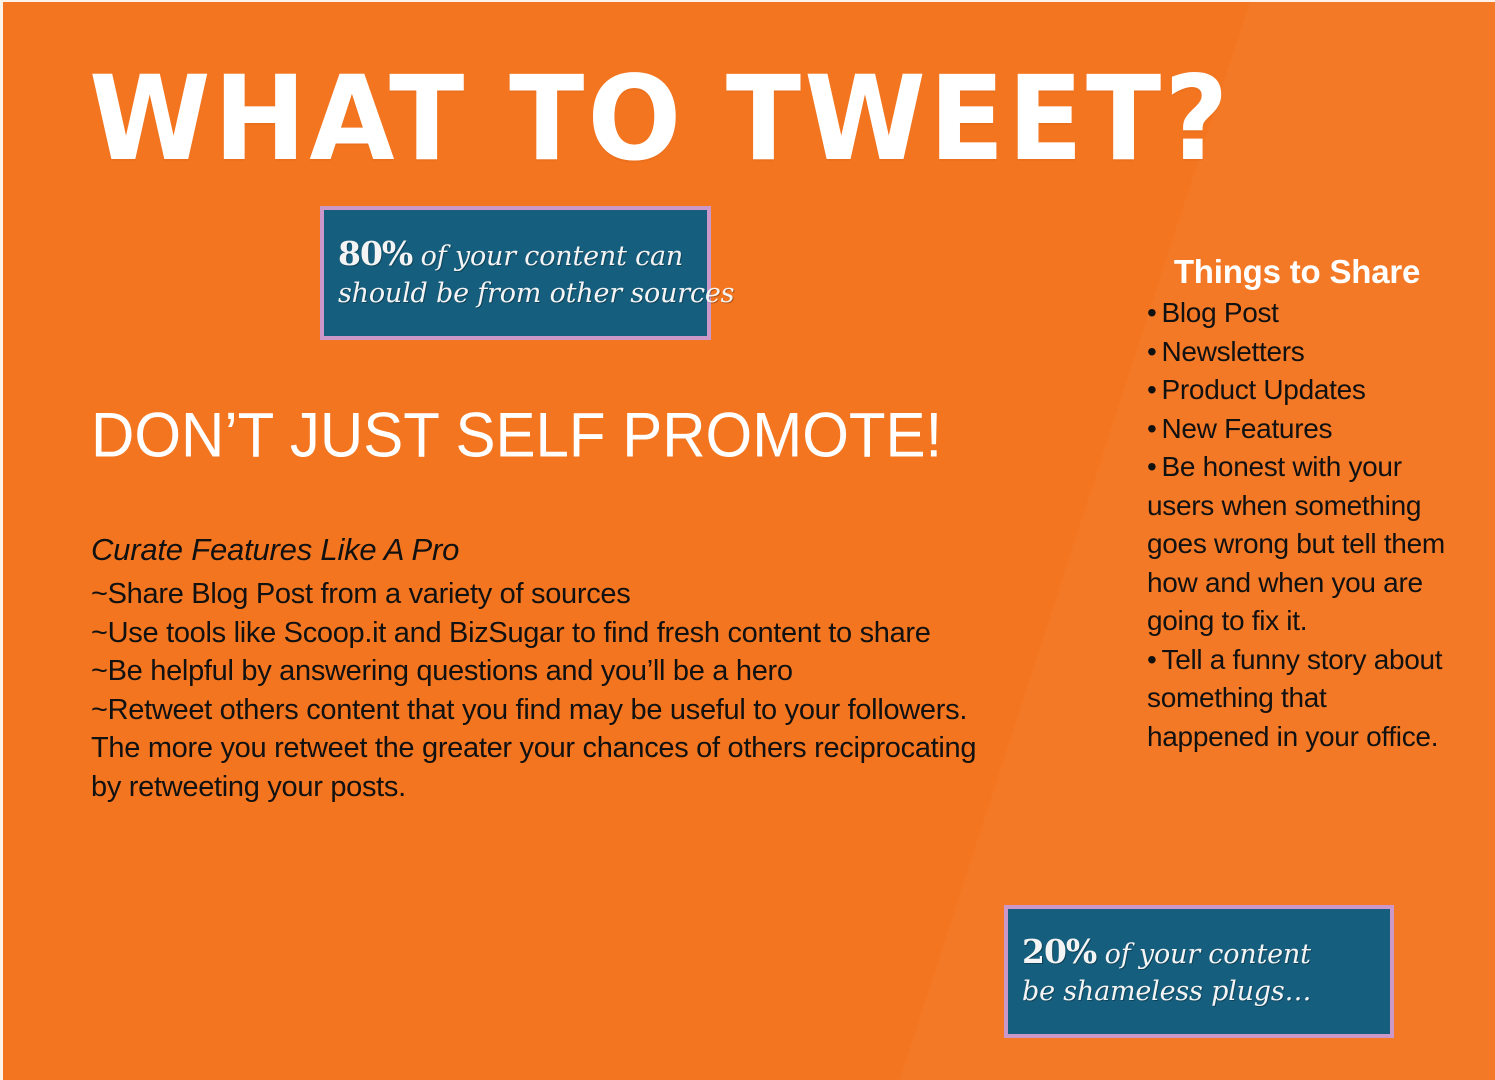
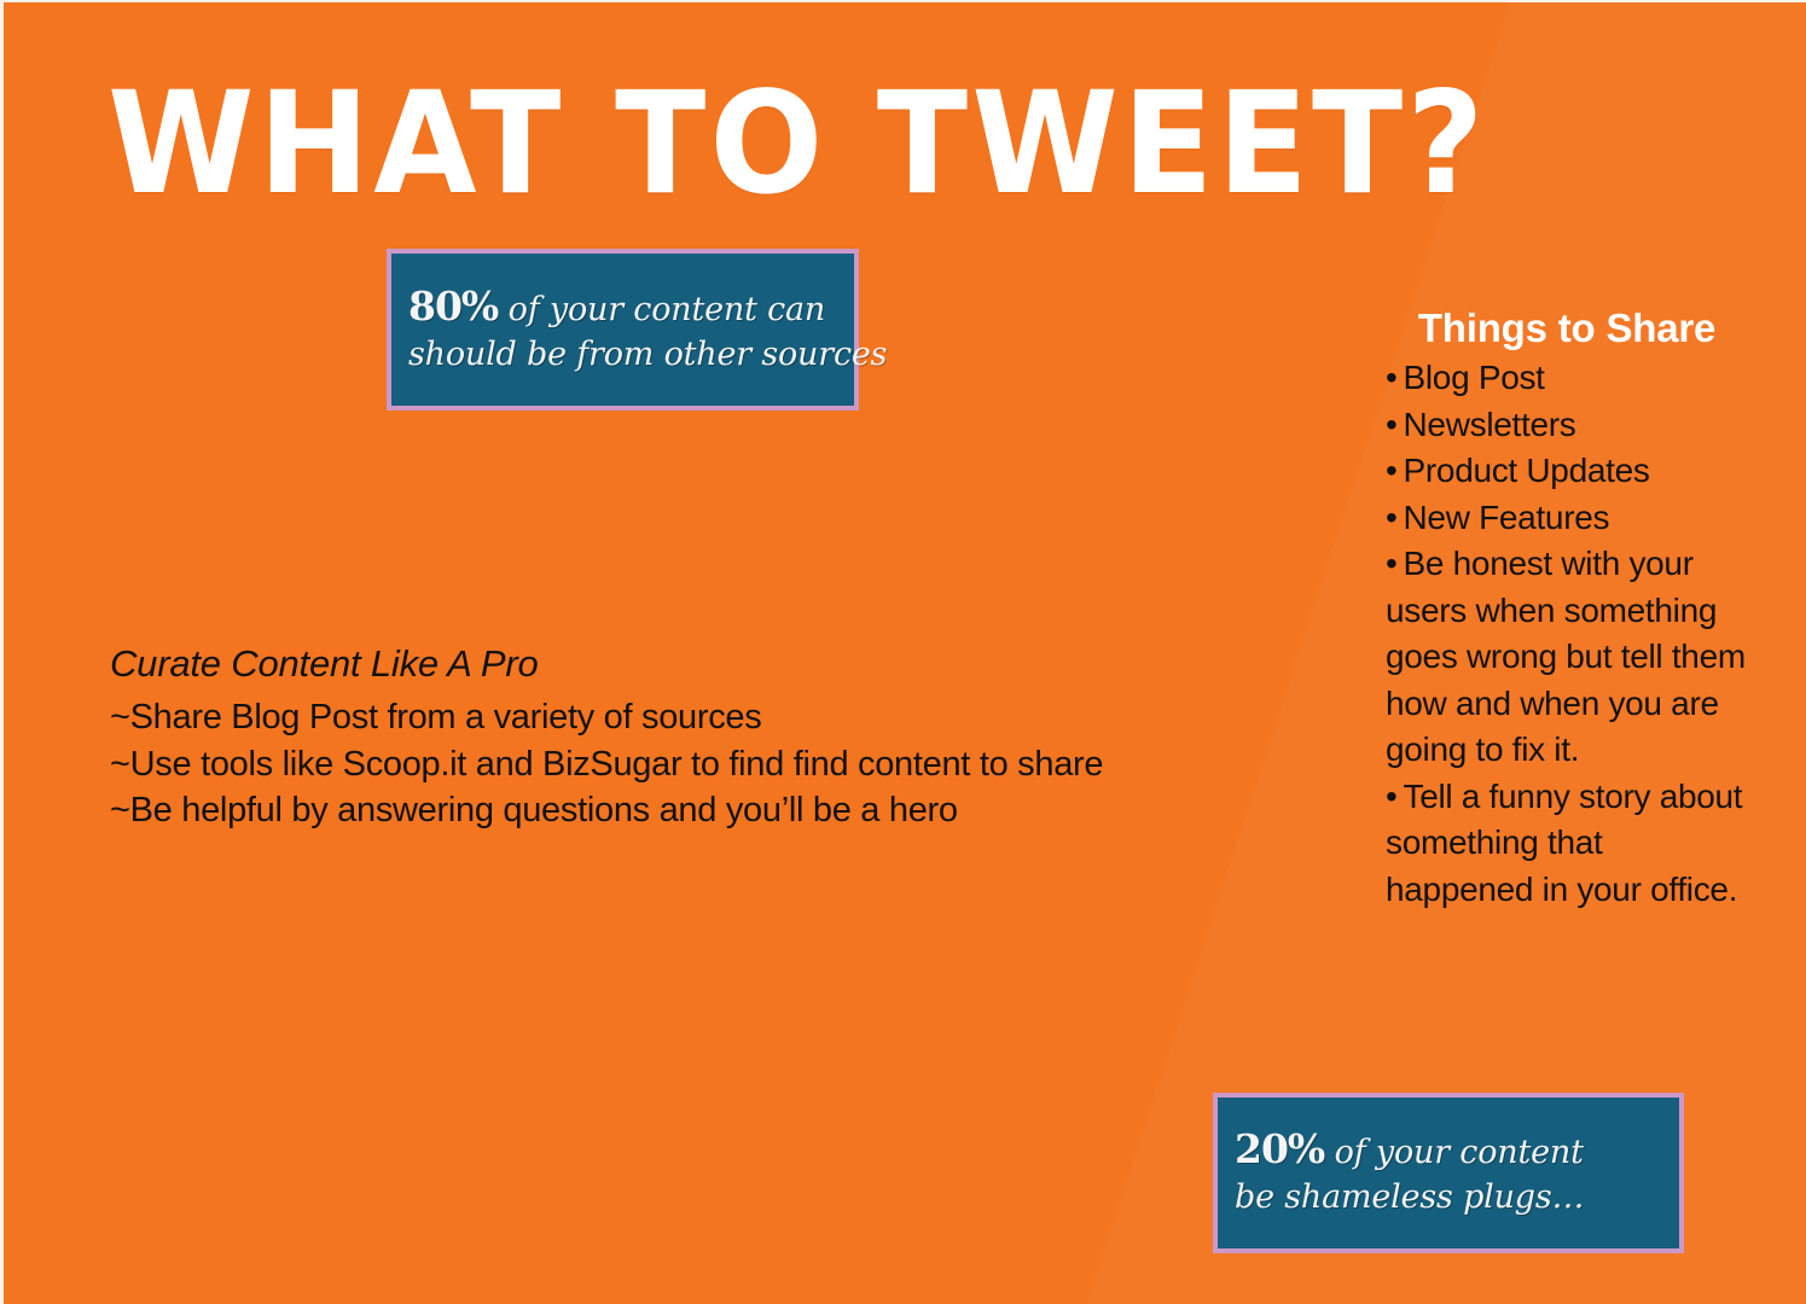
  WHAT TO TWEET?
  80% of your content can
  should be from other sources
- DON’T JUST SELF PROMOTE!
- Curate Features Like A Pro
+ Curate Content Like A Pro
  ~Share Blog Post from a variety of sources
- ~Use tools like Scoop.it and BizSugar to find fresh content to share
+ ~Use tools like Scoop.it and BizSugar to find find content to share
  ~Be helpful by answering questions and you’ll be a hero
- ~Retweet others content that you find may be useful to your followers. The more you retweet the greater your chances of others reciprocating by retweeting your posts.
  Things to Share
  • Blog Post
  • Newsletters
  • Product Updates
  • New Features
  • Be honest with your users when something goes wrong but tell them how and when you are going to fix it.
  • Tell a funny story about something that happened in your office.
  20% of your content
  be shameless plugs…
